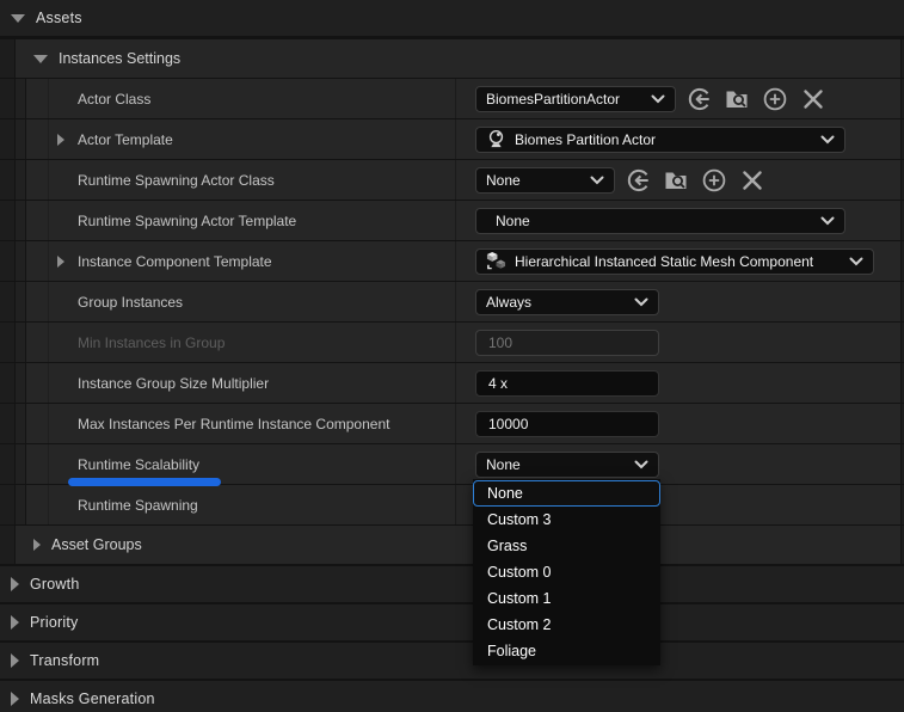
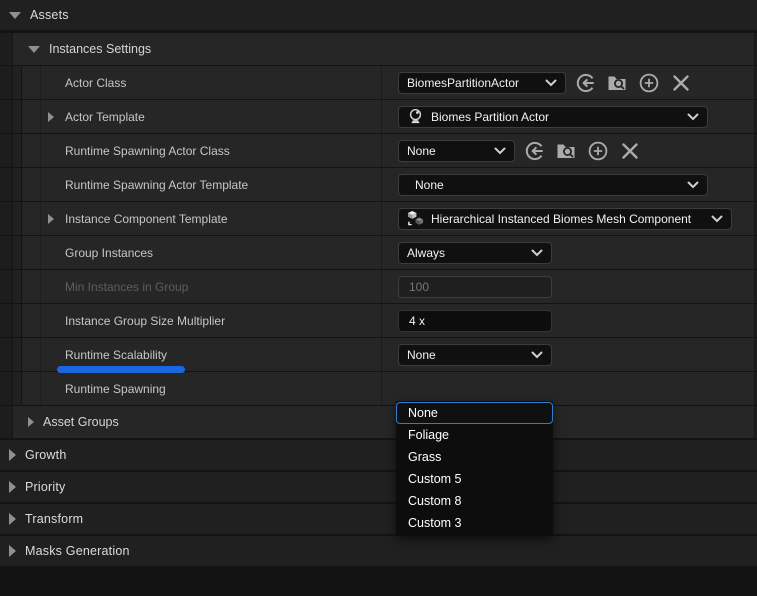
  Assets
  Instances Settings
  Actor Class
  BiomesPartitionActor
  Actor Template
  Biomes Partition Actor
  Runtime Spawning Actor Class
  None
  Runtime Spawning Actor Template
  None
  Instance Component Template
- Hierarchical Instanced Static Mesh Component
+ Hierarchical Instanced Biomes Mesh Component
  Group Instances
  Always
  Min Instances in Group
  100
  Instance Group Size Multiplier
  4 x
- Max Instances Per Runtime Instance Component
- 10000
  Runtime Scalability
  None
  Runtime Spawning
  Asset Groups
  Growth
  Priority
  Transform
  Masks Generation
  None
- Custom 3
+ Foliage
  Grass
- Custom 0
+ Custom 5
- Custom 1
- Custom 2
+ Custom 8
- Foliage
+ Custom 3
